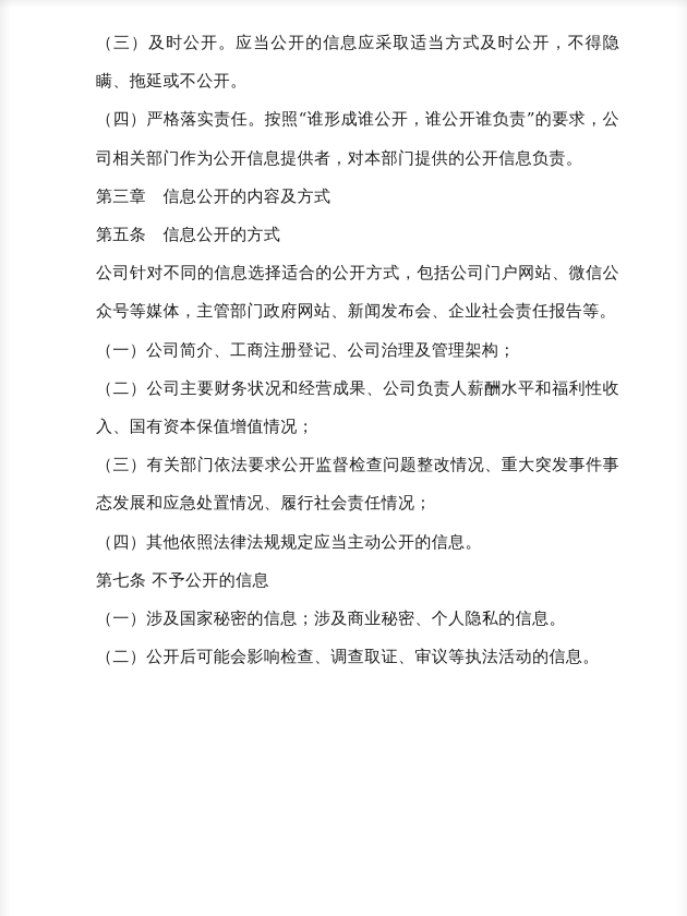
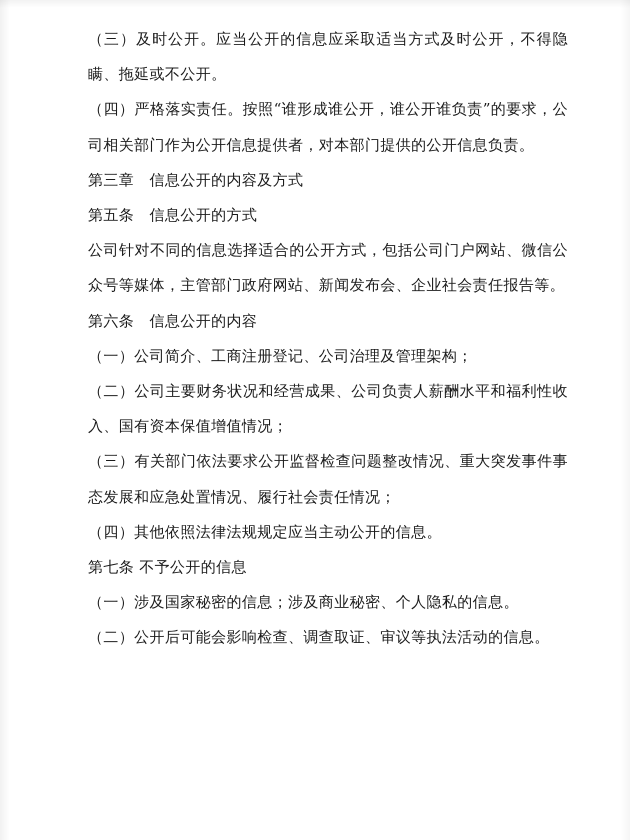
  （三）及时公开。应当公开的信息应采取适当方式及时公开，不得隐瞒、拖延或不公开。
  （四）严格落实责任。按照“谁形成谁公开，谁公开谁负责”的要求，公司相关部门作为公开信息提供者，对本部门提供的公开信息负责。
  第三章 信息公开的内容及方式
  第五条 信息公开的方式
  公司针对不同的信息选择适合的公开方式，包括公司门户网站、微信公众号等媒体，主管部门政府网站、新闻发布会、企业社会责任报告等。
+ 第六条 信息公开的内容
  （一）公司简介、工商注册登记、公司治理及管理架构；
  （二）公司主要财务状况和经营成果、公司负责人薪酬水平和福利性收入、国有资本保值增值情况；
  （三）有关部门依法要求公开监督检查问题整改情况、重大突发事件事态发展和应急处置情况、履行社会责任情况；
  （四）其他依照法律法规规定应当主动公开的信息。
  第七条 不予公开的信息
  （一）涉及国家秘密的信息；涉及商业秘密、个人隐私的信息。
  （二）公开后可能会影响检查、调查取证、审议等执法活动的信息。
